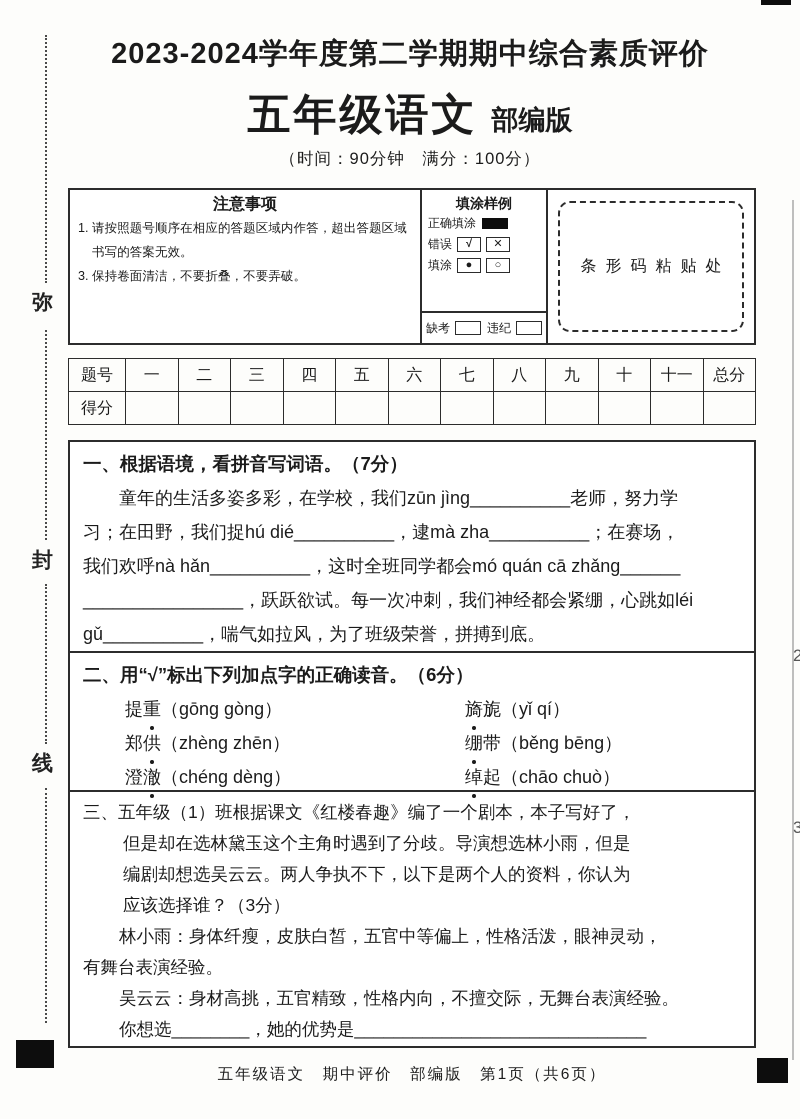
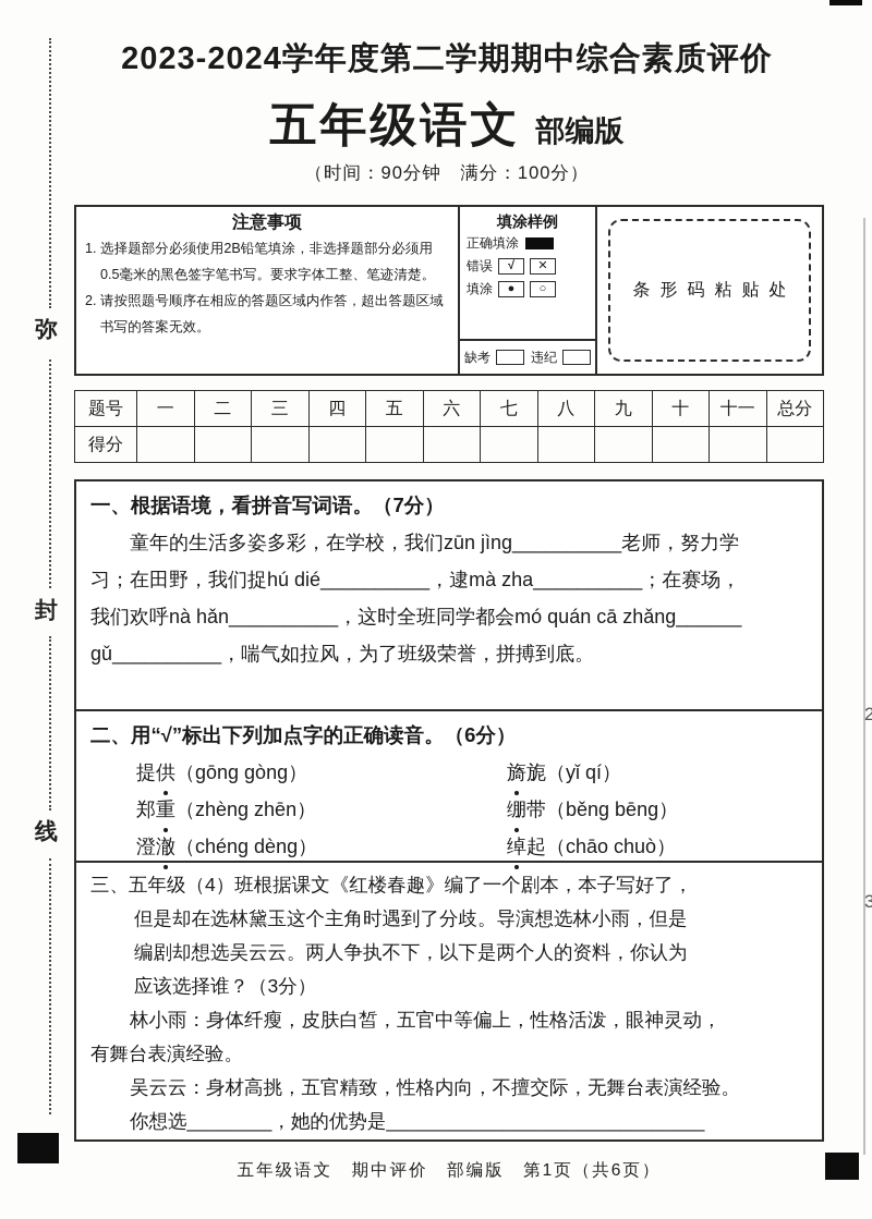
  弥
  封
  线
  2
  3
  2023-2024学年度第二学期期中综合素质评价
  五年级语文 部编版
  （时间：90分钟 满分：100分）
  注意事项
+ 1. 选择题部分必须使用2B铅笔填涂，非选择题部分必须用0.5毫米的黑色签字笔书写。要求字体工整、笔迹清楚。
- 1. 请按照题号顺序在相应的答题区域内作答，超出答题区域书写的答案无效。
+ 2. 请按照题号顺序在相应的答题区域内作答，超出答题区域书写的答案无效。
- 3. 保持卷面清洁，不要折叠，不要弄破。
  填涂样例
  正确填涂
  错误
  √
  ✕
  填涂
  ●
  ○
  缺考
  违纪
  条形码粘贴处
  题号	一	二	三	四	五	六	七	八	九	十	十一	总分
  得分
  一、根据语境，看拼音写词语。（7分）
  童年的生活多姿多彩，在学校，我们zūn jìng__________老师，努力学
  习；在田野，我们捉hú dié__________，逮mà zha__________；在赛场，
  我们欢呼nà hǎn__________，这时全班同学都会mó quán cā zhǎng______
- ________________，跃跃欲试。每一次冲刺，我们神经都会紧绷，心跳如léi
  gǔ__________，喘气如拉风，为了班级荣誉，拼搏到底。
  二、用“√”标出下列加点字的正确读音。（6分）
- 提重（gōng gòng）
+ 提供（gōng gòng）
  旖旎（yǐ qí）
- 郑供（zhèng zhēn）
+ 郑重（zhèng zhēn）
  绷带（běng bēng）
  澄澈（chéng dèng）
  绰起（chāo chuò）
- 三、五年级（1）班根据课文《红楼春趣》编了一个剧本，本子写好了，
+ 三、五年级（4）班根据课文《红楼春趣》编了一个剧本，本子写好了，
  但是却在选林黛玉这个主角时遇到了分歧。导演想选林小雨，但是
  编剧却想选吴云云。两人争执不下，以下是两个人的资料，你认为
  应该选择谁？（3分）
  林小雨：身体纤瘦，皮肤白皙，五官中等偏上，性格活泼，眼神灵动，
  有舞台表演经验。
  吴云云：身材高挑，五官精致，性格内向，不擅交际，无舞台表演经验。
  你想选________，她的优势是______________________________
  五年级语文 期中评价 部编版 第1页（共6页）
